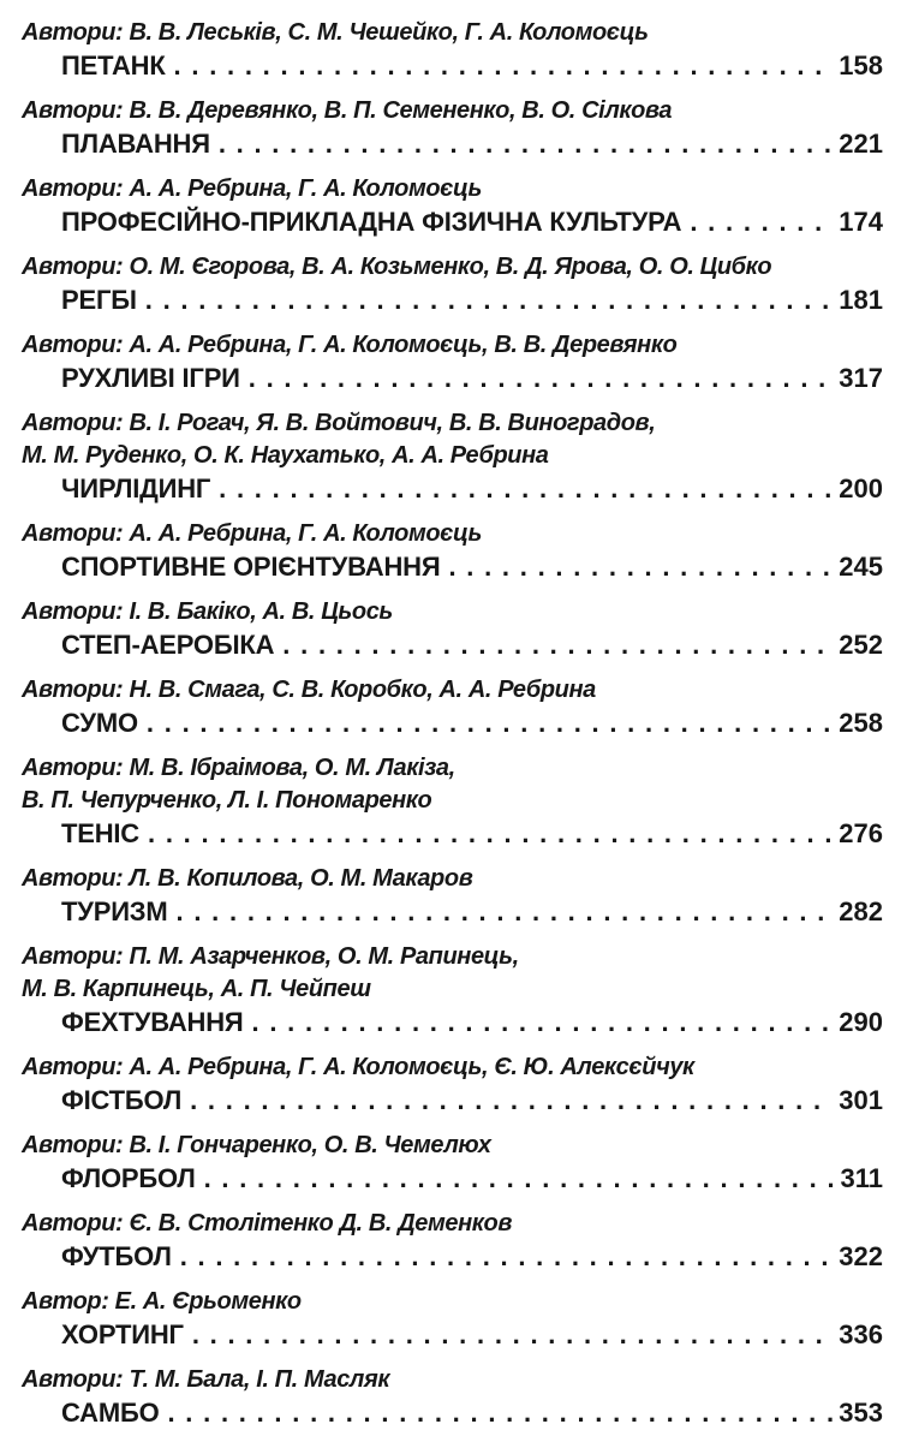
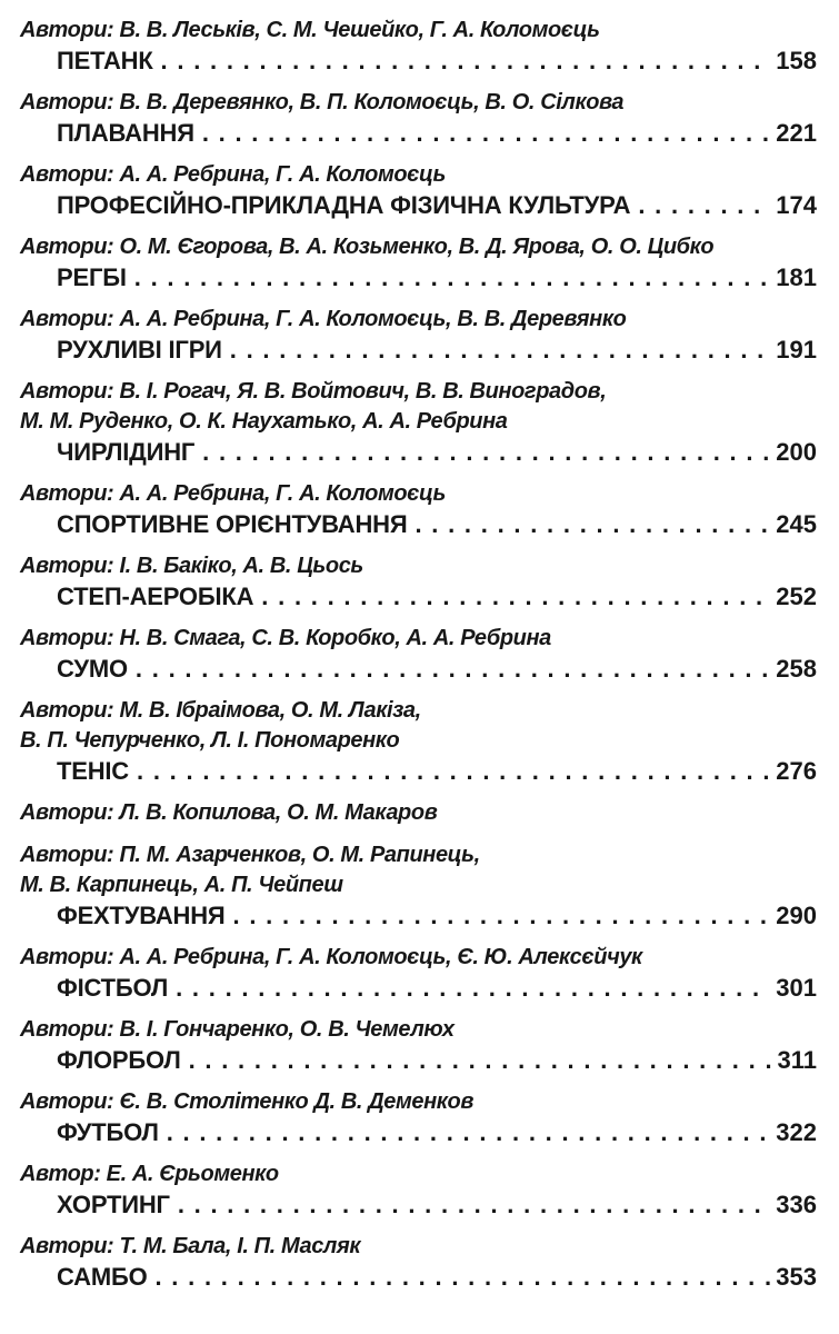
  Автори: В. В. Леськів, С. М. Чешейко, Г. А. Коломоєць
  ПЕТАНК
  158
- Автори: В. В. Деревянко, В. П. Семененко, В. О. Сілкова
+ Автори: В. В. Деревянко, В. П. Коломоєць, В. О. Сілкова
  ПЛАВАННЯ
  221
  Автори: А. А. Ребрина, Г. А. Коломоєць
  ПРОФЕСІЙНО-ПРИКЛАДНА ФІЗИЧНА КУЛЬТУРА
  174
  Автори: О. М. Єгорова, В. А. Козьменко, В. Д. Ярова, О. О. Цибко
  РЕГБІ
  181
  Автори: А. А. Ребрина, Г. А. Коломоєць, В. В. Деревянко
  РУХЛИВІ ІГРИ
- 317
+ 191
  Автори: В. І. Рогач, Я. В. Войтович, В. В. Виноградов,
  М. М. Руденко, О. К. Наухатько, А. А. Ребрина
  ЧИРЛІДИНГ
  200
  Автори: А. А. Ребрина, Г. А. Коломоєць
  СПОРТИВНЕ ОРІЄНТУВАННЯ
  245
  Автори: І. В. Бакіко, А. В. Цьось
  СТЕП-АЕРОБІКА
  252
  Автори: Н. В. Смага, С. В. Коробко, А. А. Ребрина
  СУМО
  258
  Автори: М. В. Ібраімова, О. М. Лакіза,
  В. П. Чепурченко, Л. І. Пономаренко
  ТЕНІС
  276
  Автори: Л. В. Копилова, О. М. Макаров
- ТУРИЗМ
- 282
  Автори: П. М. Азарченков, О. М. Рапинець,
  М. В. Карпинець, А. П. Чейпеш
  ФЕХТУВАННЯ
  290
  Автори: А. А. Ребрина, Г. А. Коломоєць, Є. Ю. Алексєйчук
  ФІСТБОЛ
  301
  Автори: В. І. Гончаренко, О. В. Чемелюх
  ФЛОРБОЛ
  311
  Автори: Є. В. Столітенко Д. В. Деменков
  ФУТБОЛ
  322
  Автор: Е. А. Єрьоменко
  ХОРТИНГ
  336
  Автори: Т. М. Бала, І. П. Масляк
  САМБО
  353
